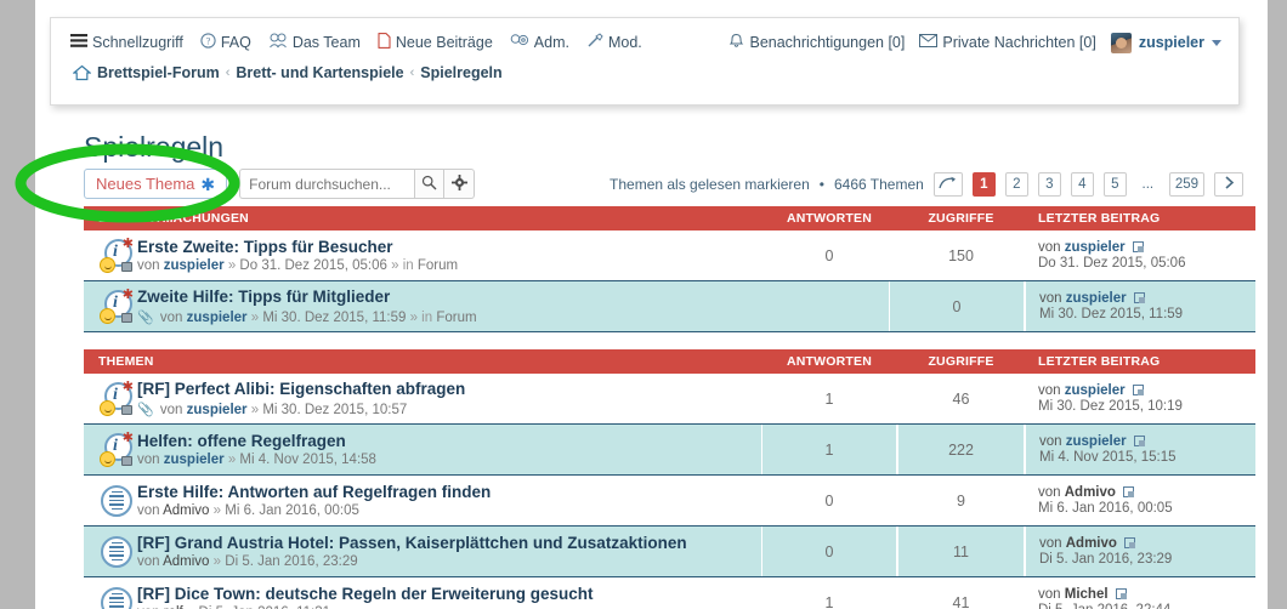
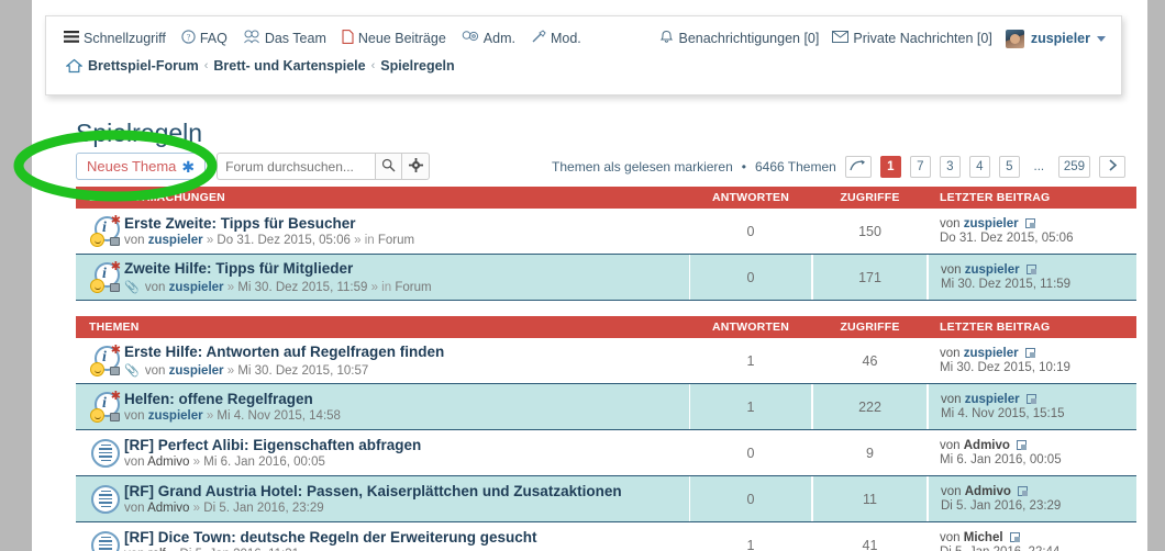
  Schnellzugriff
  ?
  FAQ
  Das Team
  Neue Beiträge
  Adm.
  Mod.
  Benachrichtigungen [0]
  Private Nachrichten [0]
  zuspieler
  Brettspiel-Forum
  ‹
  Brett- und Kartenspiele
  ‹
  Spielregeln
  Neues Thema
  ✱
  Forum durchsuchen...
  Themen als gelesen markieren
  •
  6466 Themen
  1
- 2
+ 7
  3
  4
  5
  ...
  259
  ANTWORTEN
  ZUGRIFFE
  LETZTER BEITRAG
  i
  ✱
  Erste Zweite: Tipps für Besucher
  von zuspieler » Do 31. Dez 2015, 05:06 » in Forum
  0
  150
  von zuspieler
  Do 31. Dez 2015, 05:06
  i
  ✱
  Zweite Hilfe: Tipps für Mitglieder
  📎 von zuspieler » Mi 30. Dez 2015, 11:59 » in Forum
  0
+ 171
  von zuspieler
  Mi 30. Dez 2015, 11:59
  THEMEN
  ANTWORTEN
  ZUGRIFFE
  LETZTER BEITRAG
  i
  ✱
- [RF] Perfect Alibi: Eigenschaften abfragen
+ Erste Hilfe: Antworten auf Regelfragen finden
  📎 von zuspieler » Mi 30. Dez 2015, 10:57
  1
  46
  von zuspieler
  Mi 30. Dez 2015, 10:19
  i
  ✱
  Helfen: offene Regelfragen
  von zuspieler » Mi 4. Nov 2015, 14:58
  1
  222
  von zuspieler
  Mi 4. Nov 2015, 15:15
- Erste Hilfe: Antworten auf Regelfragen finden
+ [RF] Perfect Alibi: Eigenschaften abfragen
  von Admivo » Mi 6. Jan 2016, 00:05
  0
  9
  von Admivo
  Mi 6. Jan 2016, 00:05
  [RF] Grand Austria Hotel: Passen, Kaiserplättchen und Zusatzaktionen
  von Admivo » Di 5. Jan 2016, 23:29
  0
  11
  von Admivo
  Di 5. Jan 2016, 23:29
  [RF] Dice Town: deutsche Regeln der Erweiterung gesucht
  1
  41
  von Michel
